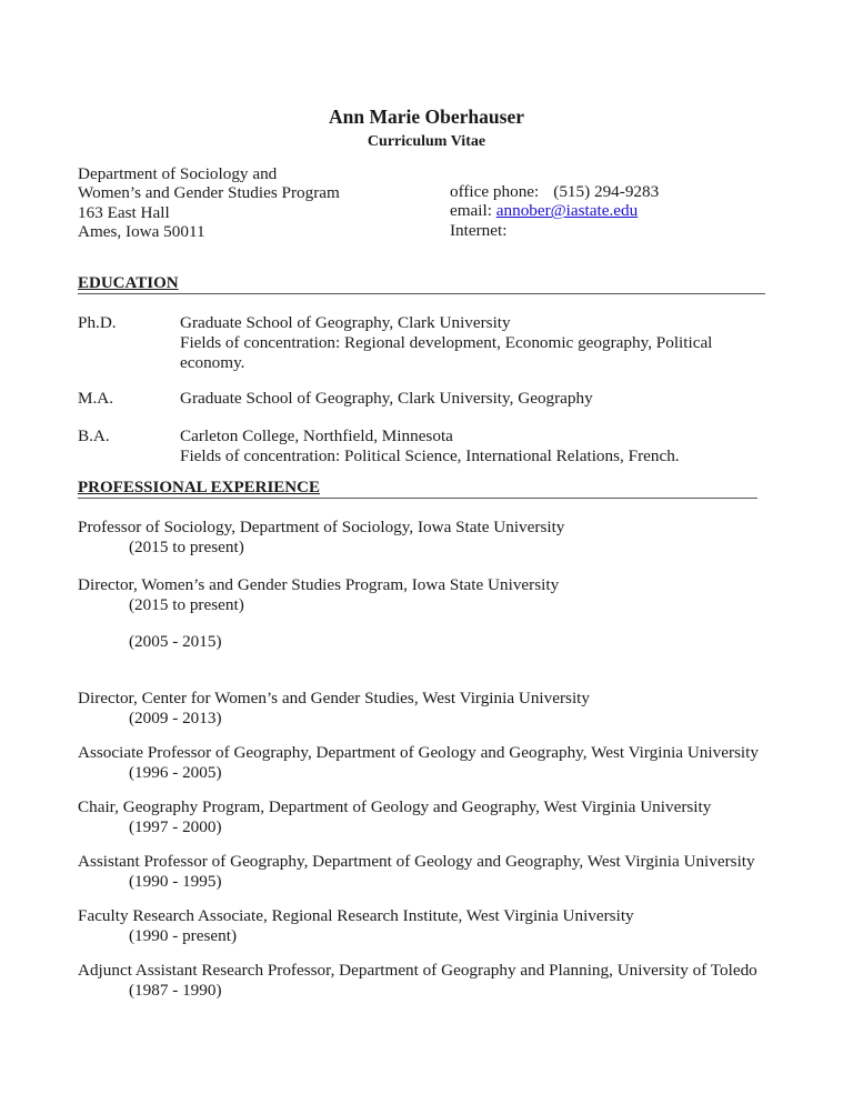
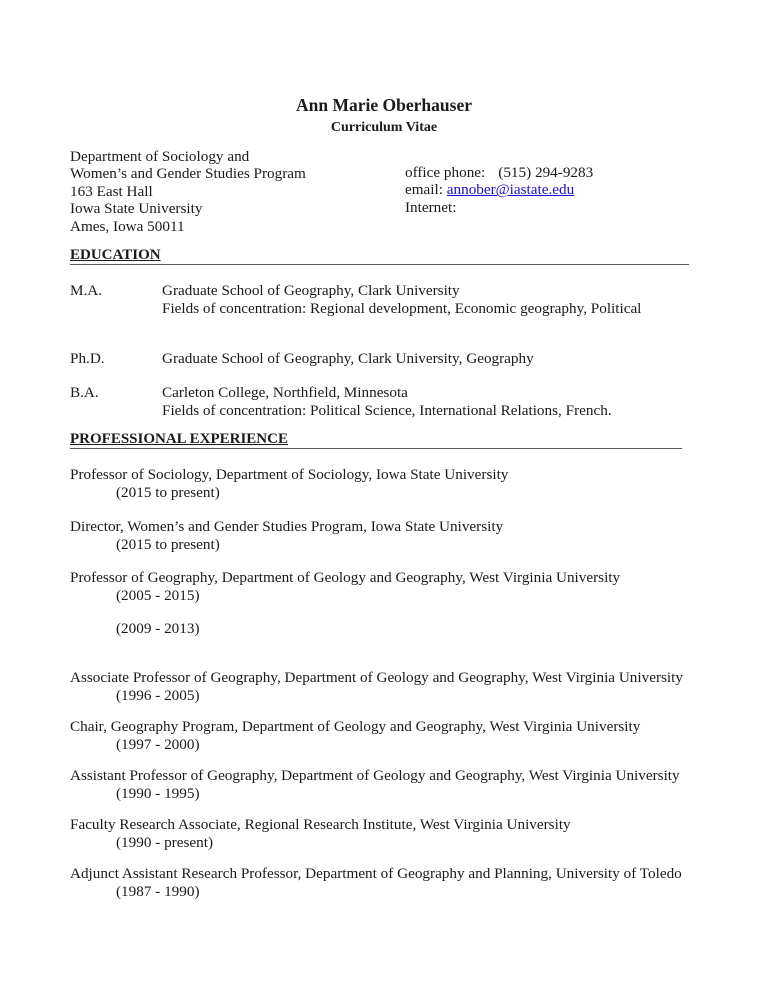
  Ann Marie Oberhauser
  Curriculum Vitae
  Department of Sociology and
  Women’s and Gender Studies Program
  163 East Hall
+ Iowa State University
  Ames, Iowa 50011
  office phone: (515) 294-9283
  email: annober@iastate.edu
  Internet:
  EDUCATION
- Ph.D.
+ M.A.
  Graduate School of Geography, Clark University
  Fields of concentration: Regional development, Economic geography, Political
- economy.
- M.A.
+ Ph.D.
  Graduate School of Geography, Clark University, Geography
  B.A.
  Carleton College, Northfield, Minnesota
  Fields of concentration: Political Science, International Relations, French.
  PROFESSIONAL EXPERIENCE
  Professor of Sociology, Department of Sociology, Iowa State University
  (2015 to present)
  Director, Women’s and Gender Studies Program, Iowa State University
  (2015 to present)
+ Professor of Geography, Department of Geology and Geography, West Virginia University
  (2005 - 2015)
- Director, Center for Women’s and Gender Studies, West Virginia University
  (2009 - 2013)
  Associate Professor of Geography, Department of Geology and Geography, West Virginia University
  (1996 - 2005)
  Chair, Geography Program, Department of Geology and Geography, West Virginia University
  (1997 - 2000)
  Assistant Professor of Geography, Department of Geology and Geography, West Virginia University
  (1990 - 1995)
  Faculty Research Associate, Regional Research Institute, West Virginia University
  (1990 - present)
  Adjunct Assistant Research Professor, Department of Geography and Planning, University of Toledo
  (1987 - 1990)
